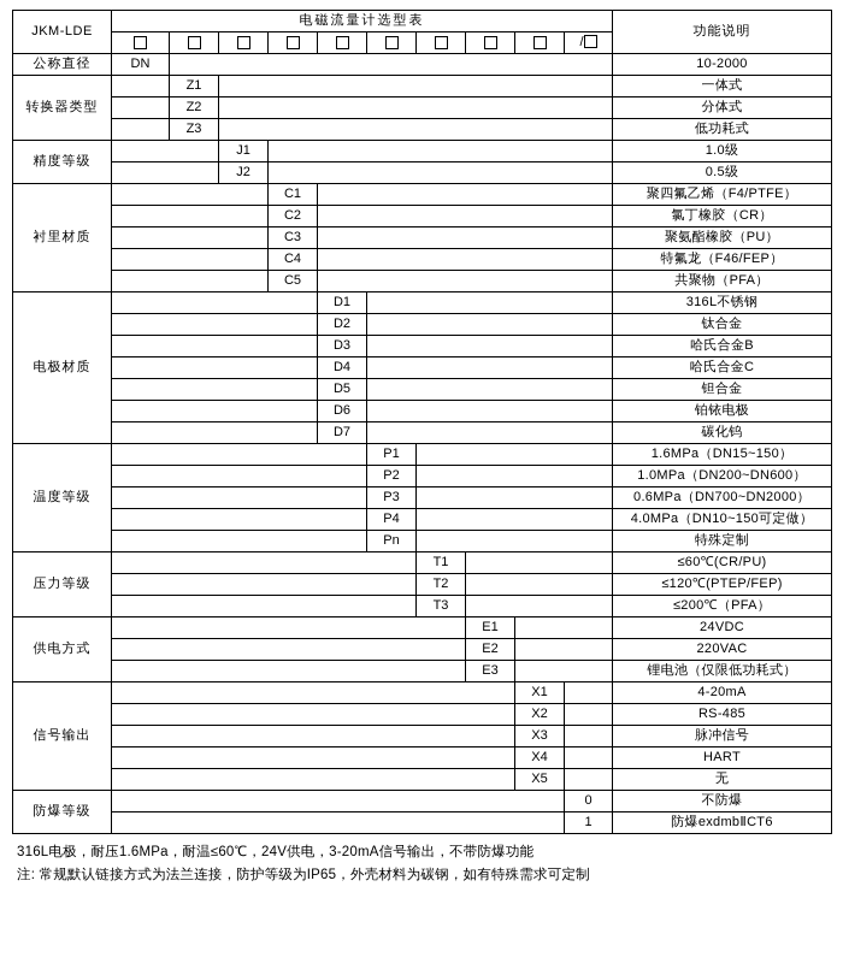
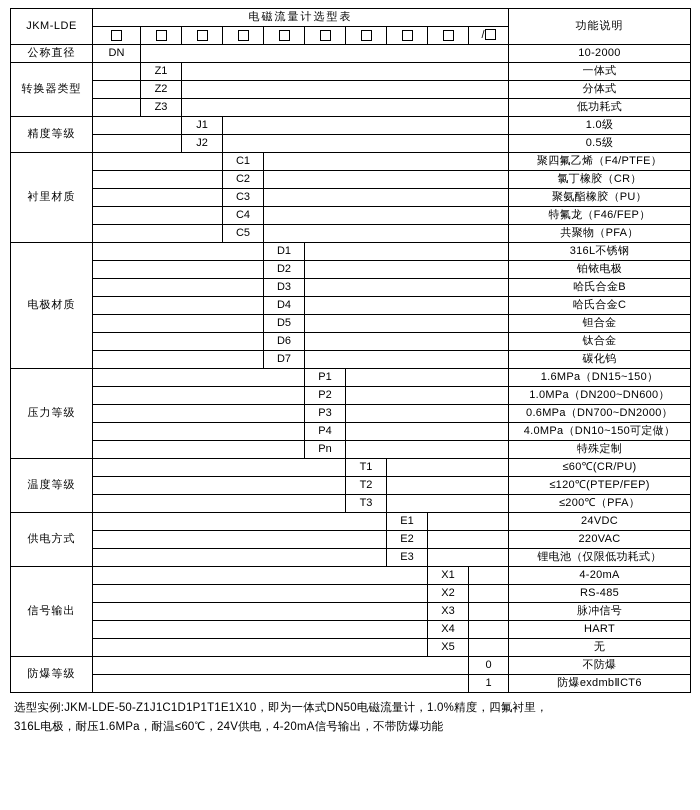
  JKM-LDE	电磁流量计选型表	功能说明
  									/
  公称直径	DN		10-2000
  转换器类型		Z1		一体式
  	Z2		分体式
  	Z3		低功耗式
  精度等级		J1		1.0级
  	J2		0.5级
  衬里材质		C1		聚四氟乙烯（F4/PTFE）
  	C2		氯丁橡胶（CR）
  	C3		聚氨酯橡胶（PU）
  	C4		特氟龙（F46/FEP）
  	C5		共聚物（PFA）
  电极材质		D1		316L不锈钢
- 	D2		钛合金
+ 	D2		铂铱电极
  	D3		哈氏合金B
  	D4		哈氏合金C
  	D5		钽合金
- 	D6		铂铱电极
+ 	D6		钛合金
  	D7		碳化钨
- 温度等级		P1		1.6MPa（DN15~150）
+ 压力等级		P1		1.6MPa（DN15~150）
  	P2		1.0MPa（DN200~DN600）
  	P3		0.6MPa（DN700~DN2000）
  	P4		4.0MPa（DN10~150可定做）
  	Pn		特殊定制
- 压力等级		T1		≤60℃(CR/PU)
+ 温度等级		T1		≤60℃(CR/PU)
  	T2		≤120℃(PTEP/FEP)
  	T3		≤200℃（PFA）
  供电方式		E1		24VDC
  	E2		220VAC
  	E3		锂电池（仅限低功耗式）
  信号输出		X1		4-20mA
  	X2		RS-485
  	X3		脉冲信号
  	X4		HART
  	X5		无
  防爆等级		0	不防爆
  	1	防爆exdmbⅡCT6
+ 选型实例:JKM-LDE-50-Z1J1C1D1P1T1E1X10，即为一体式DN50电磁流量计，1.0%精度，四氟衬里，
- 316L电极，耐压1.6MPa，耐温≤60℃，24V供电，3-20mA信号输出，不带防爆功能
+ 316L电极，耐压1.6MPa，耐温≤60℃，24V供电，4-20mA信号输出，不带防爆功能
- 注: 常规默认链接方式为法兰连接，防护等级为IP65，外壳材料为碳钢，如有特殊需求可定制
